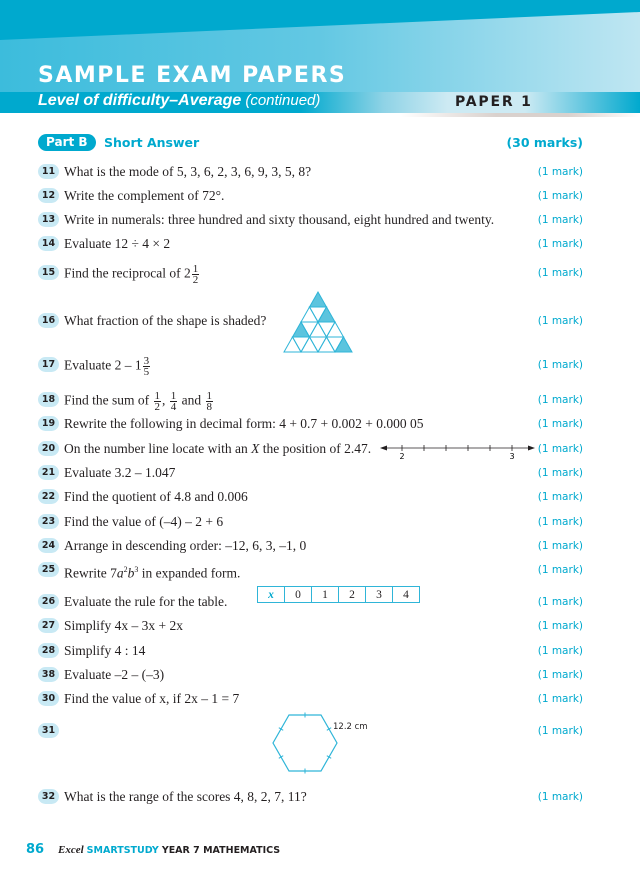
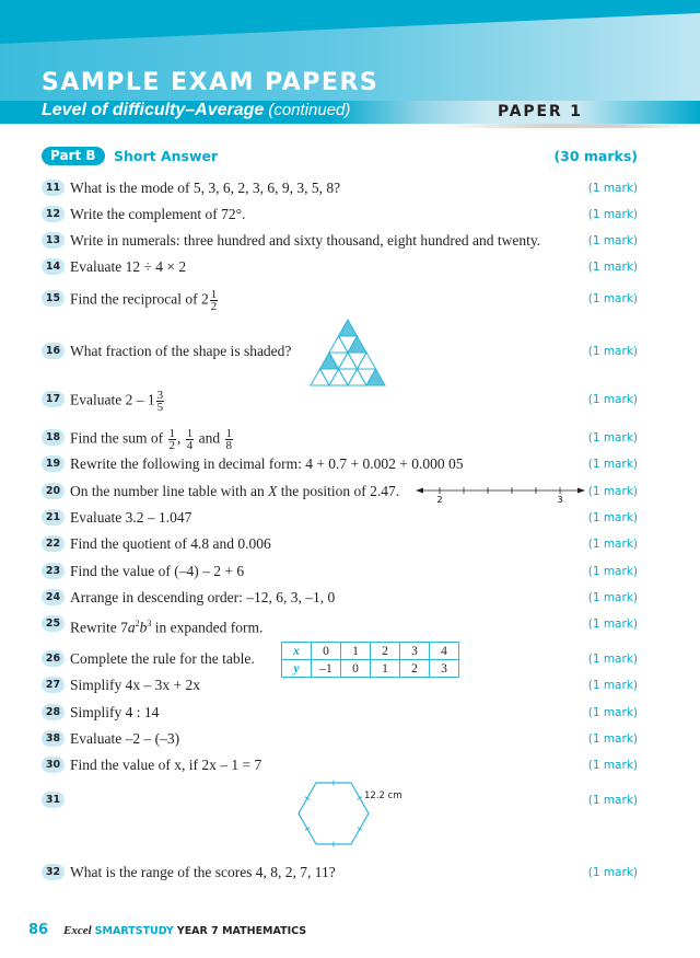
  SAMPLE EXAM PAPERS
  Level of difficulty–Average (continued)
  PAPER 1
  Part B
  Short Answer
  (30 marks)
  11
  What is the mode of 5, 3, 6, 2, 3, 6, 9, 3, 5, 8?
  (1 mark)
  12
  Write the complement of 72°.
  (1 mark)
  13
  Write in numerals: three hundred and sixty thousand, eight hundred and twenty.
  (1 mark)
  14
  Evaluate 12 ÷ 4 × 2
  (1 mark)
  15
  Find the reciprocal of 2
  1
  2
  (1 mark)
  16
  What fraction of the shape is shaded?
  (1 mark)
  17
  Evaluate 2 – 1
  3
  5
  (1 mark)
  18
  Find the sum of
  1
  2
  ,
  1
  4
  and
  1
  8
  (1 mark)
  19
  Rewrite the following in decimal form: 4 + 0.7 + 0.002 + 0.000 05
  (1 mark)
  20
- On the number line locate with an X the position of 2.47.
+ On the number line table with an X the position of 2.47.
  (1 mark)
  21
  Evaluate 3.2 – 1.047
  (1 mark)
  22
  Find the quotient of 4.8 and 0.006
  (1 mark)
  23
  Find the value of (–4) – 2 + 6
  (1 mark)
  24
  Arrange in descending order: –12, 6, 3, –1, 0
  (1 mark)
  25
  Rewrite 7a2b3 in expanded form.
  (1 mark)
  26
- Evaluate the rule for the table.
+ Complete the rule for the table.
  (1 mark)
  27
  Simplify 4x – 3x + 2x
  (1 mark)
  28
  Simplify 4 : 14
  (1 mark)
  38
  Evaluate –2 – (–3)
  (1 mark)
  30
  Find the value of x, if 2x – 1 = 7
  (1 mark)
  31
  (1 mark)
  32
  What is the range of the scores 4, 8, 2, 7, 11?
  (1 mark)
  2
  3
  x	0	1	2	3	4
+ y	–1	0	1	2	3
  12.2 cm
  86
  Excel SMARTSTUDY YEAR 7 MATHEMATICS
